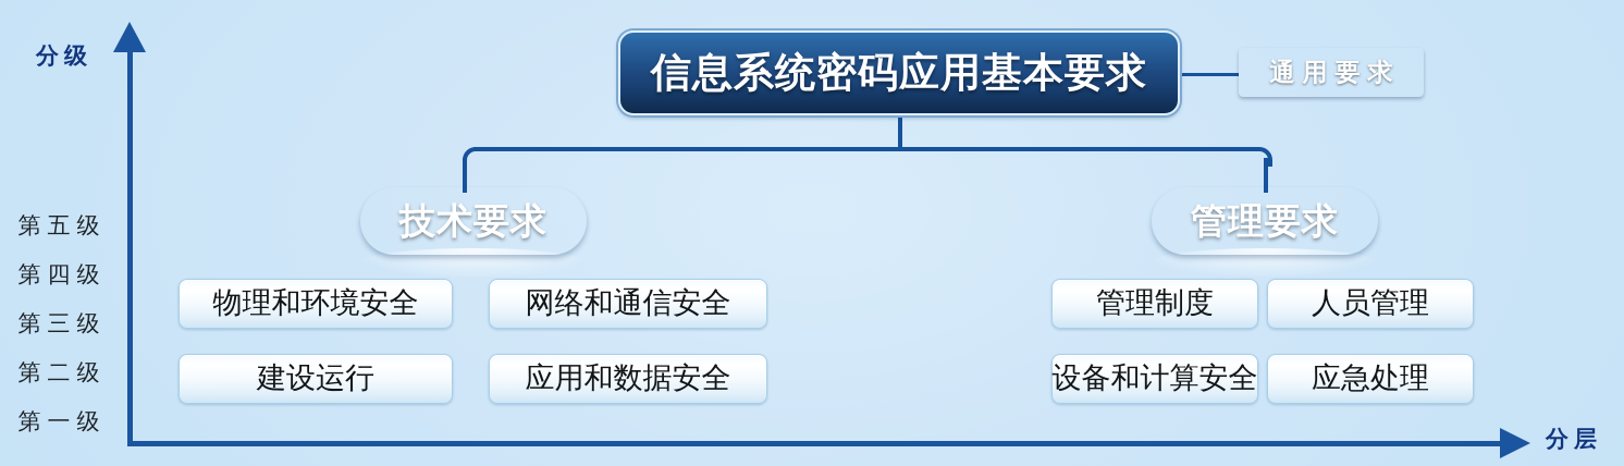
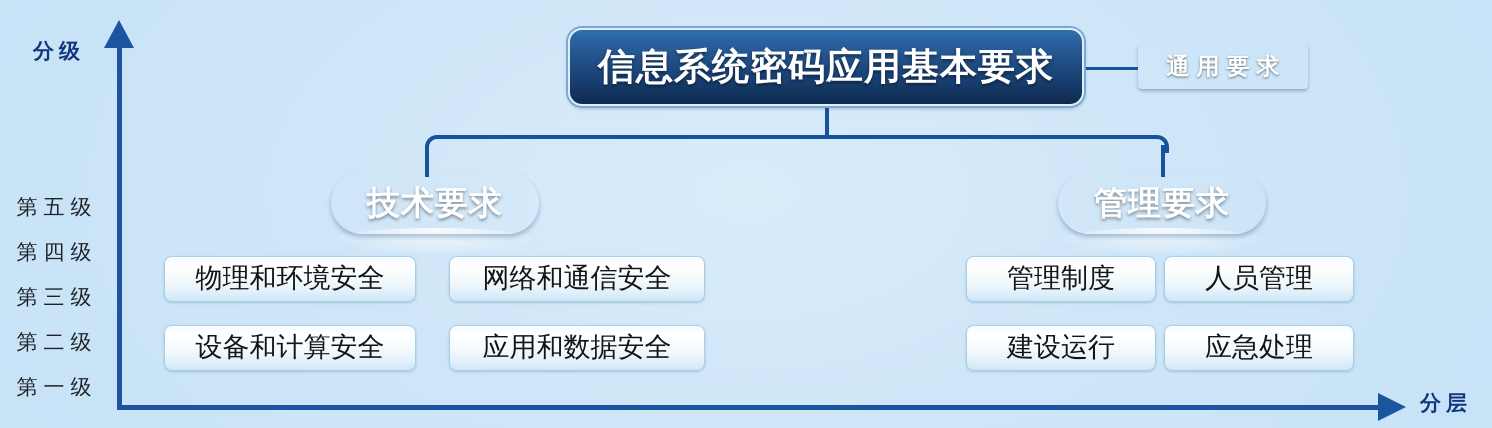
  分级
  分层
  第五级
  第四级
  第三级
  第二级
  第一级
  信息系统密码应用基本要求
  通用要求
  技术要求
  物理和环境安全
  网络和通信安全
- 建设运行
+ 设备和计算安全
  应用和数据安全
  管理要求
  管理制度
  人员管理
- 设备和计算安全
+ 建设运行
  应急处理
